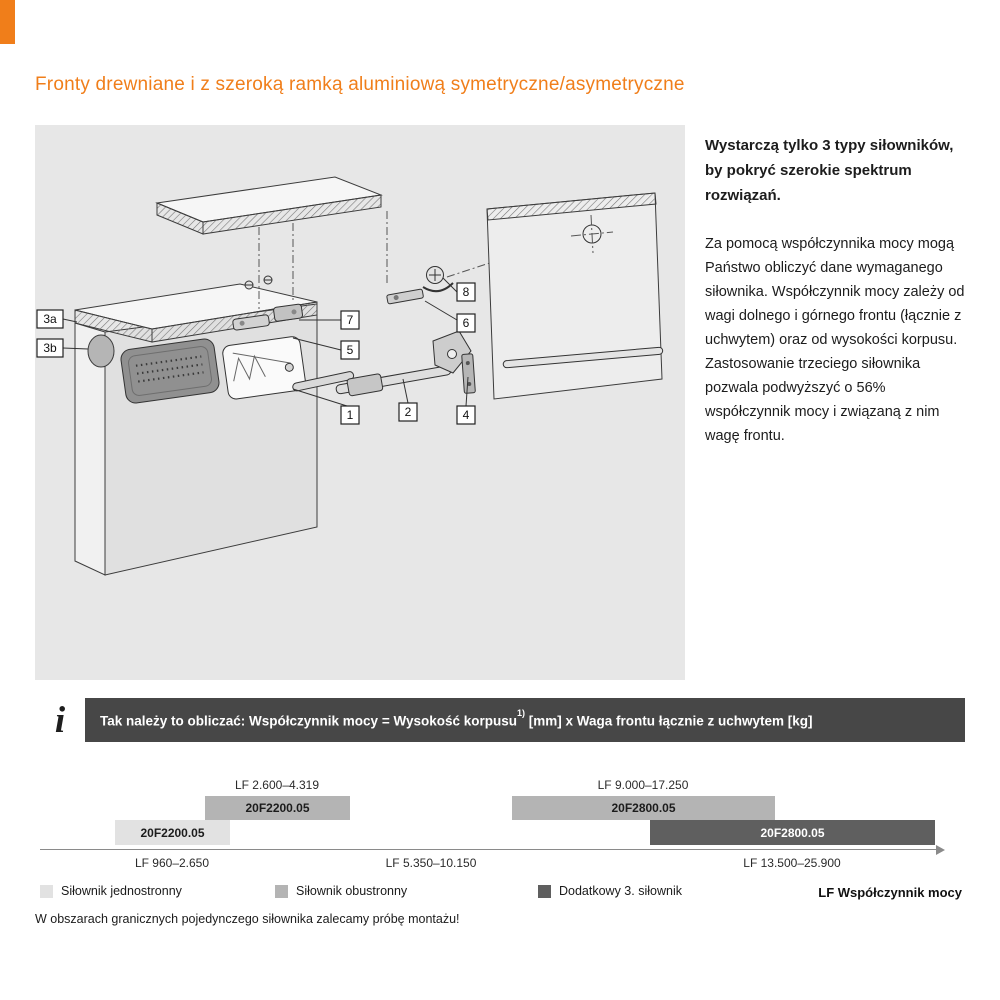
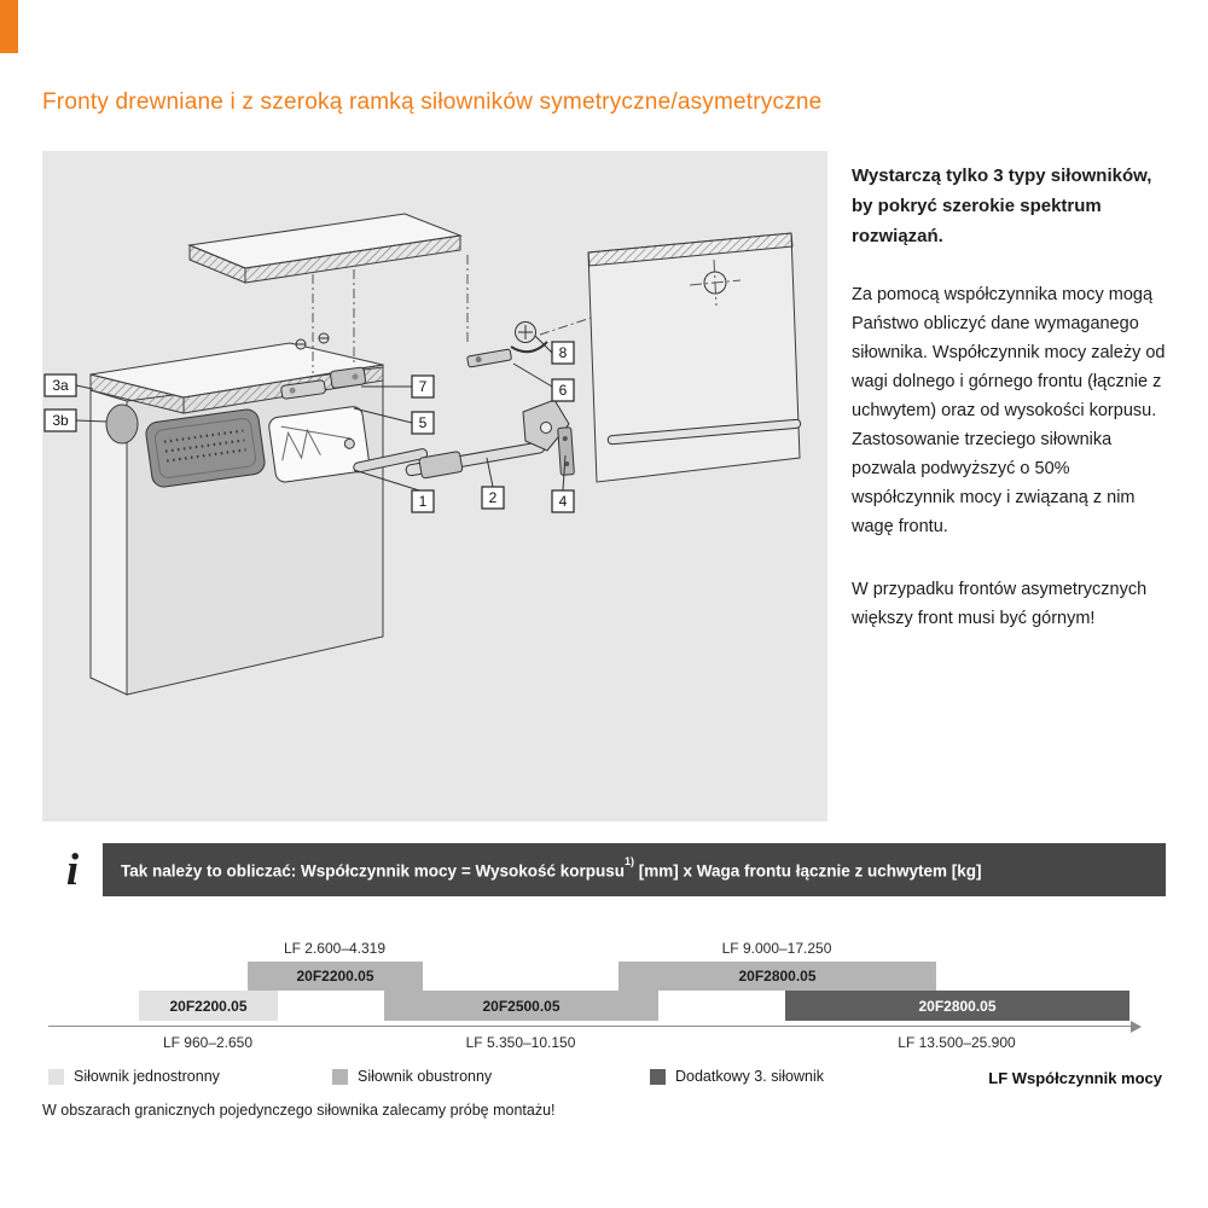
- Fronty drewniane i z szeroką ramką aluminiową symetryczne/asymetryczne
+ Fronty drewniane i z szeroką ramką siłowników symetryczne/asymetryczne
  3a
  3b
  7
  5
  1
  2
  4
  6
  8
  Wystarczą tylko 3 typy siłowników, by pokryć szerokie spektrum rozwiązań.
  Za pomocą współczynnika mocy mogą Państwo obliczyć dane wymaganego siłownika. Współczynnik mocy zależy od wagi dolnego i górnego frontu (łącznie z uchwytem) oraz od wysokości korpusu.
- Zastosowanie trzeciego siłownika pozwala podwyższyć o 56% współczynnik mocy i związaną z nim wagę frontu.
+ Zastosowanie trzeciego siłownika pozwala podwyższyć o 50% współczynnik mocy i związaną z nim wagę frontu.
+ W przypadku frontów asymetrycznych większy front musi być górnym!
  i
  Tak należy to obliczać: Współczynnik mocy = Wysokość korpusu1) [mm] x Waga frontu łącznie z uchwytem [kg]
  LF 2.600–4.319
  LF 9.000–17.250
  20F2200.05
  20F2800.05
  20F2200.05
+ 20F2500.05
  20F2800.05
  LF 960–2.650
  LF 5.350–10.150
  LF 13.500–25.900
  Siłownik jednostronny
  Siłownik obustronny
  Dodatkowy 3. siłownik
  LF Współczynnik mocy
  W obszarach granicznych pojedynczego siłownika zalecamy próbę montażu!
